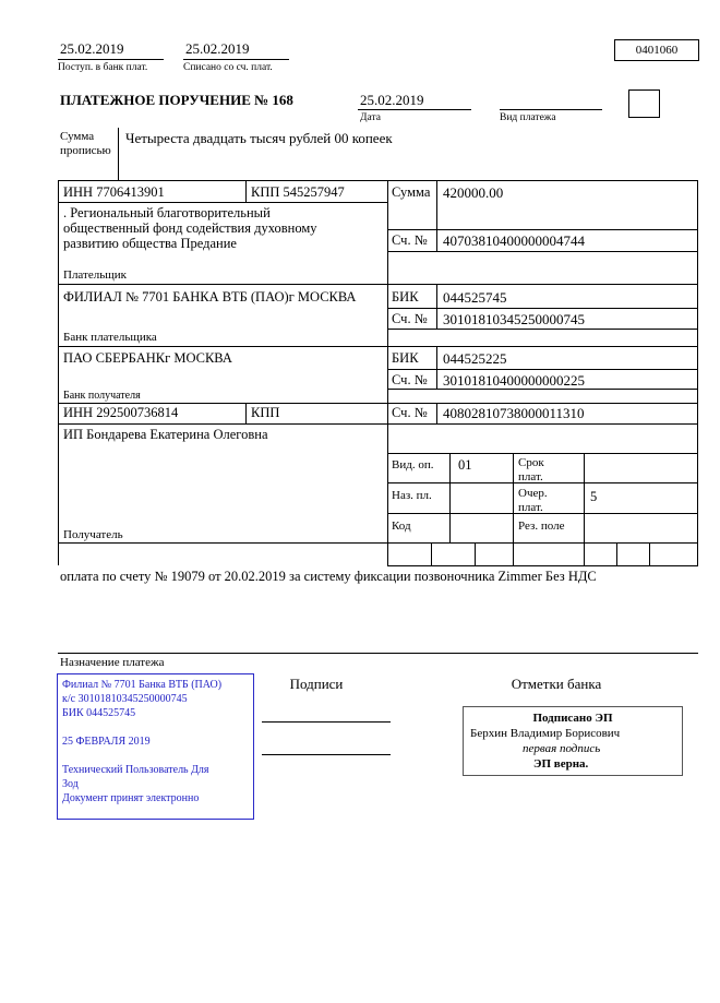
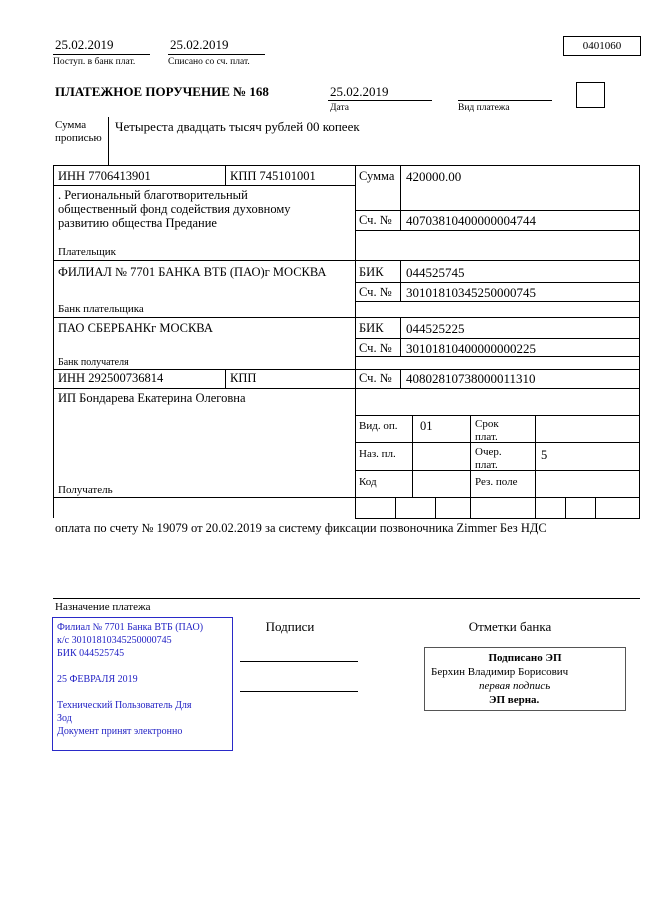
  25.02.2019
  Поступ. в банк плат.
  25.02.2019
  Списано со сч. плат.
  0401060
  ПЛАТЕЖНОЕ ПОРУЧЕНИЕ № 168
  25.02.2019
  Дата
  Вид платежа
  Сумма
  прописью
  Четыреста двадцать тысяч рублей 00 копеек
  ИНН 7706413901
- КПП 545257947
+ КПП 745101001
  Сумма
  420000.00
  . Региональный благотворительный
  общественный фонд содействия духовному
  развитию общества Предание
  Сч. №
  40703810400000004744
  Плательщик
  ФИЛИАЛ № 7701 БАНКА ВТБ (ПАО)г МОСКВА
  БИК
  044525745
  Сч. №
  30101810345250000745
  Банк плательщика
  ПАО СБЕРБАНКг МОСКВА
  БИК
  044525225
  Сч. №
  30101810400000000225
  Банк получателя
  ИНН 292500736814
  КПП
  Сч. №
  40802810738000011310
  ИП Бондарева Екатерина Олеговна
  Получатель
  Вид. оп.
  01
  Срок
  плат.
  Наз. пл.
  Очер.
  плат.
  5
  Код
  Рез. поле
  оплата по счету № 19079 от 20.02.2019 за систему фиксации позвоночника Zimmer Без НДС
  Назначение платежа
  Филиал № 7701 Банка ВТБ (ПАО)
  к/с 30101810345250000745
  БИК 044525745
  25 ФЕВРАЛЯ 2019
  Технический Пользователь Для
  Зод
  Документ принят электронно
  Подписи
  Отметки банка
  Подписано ЭП
  Берхин Владимир Борисович
  первая подпись
  ЭП верна.
